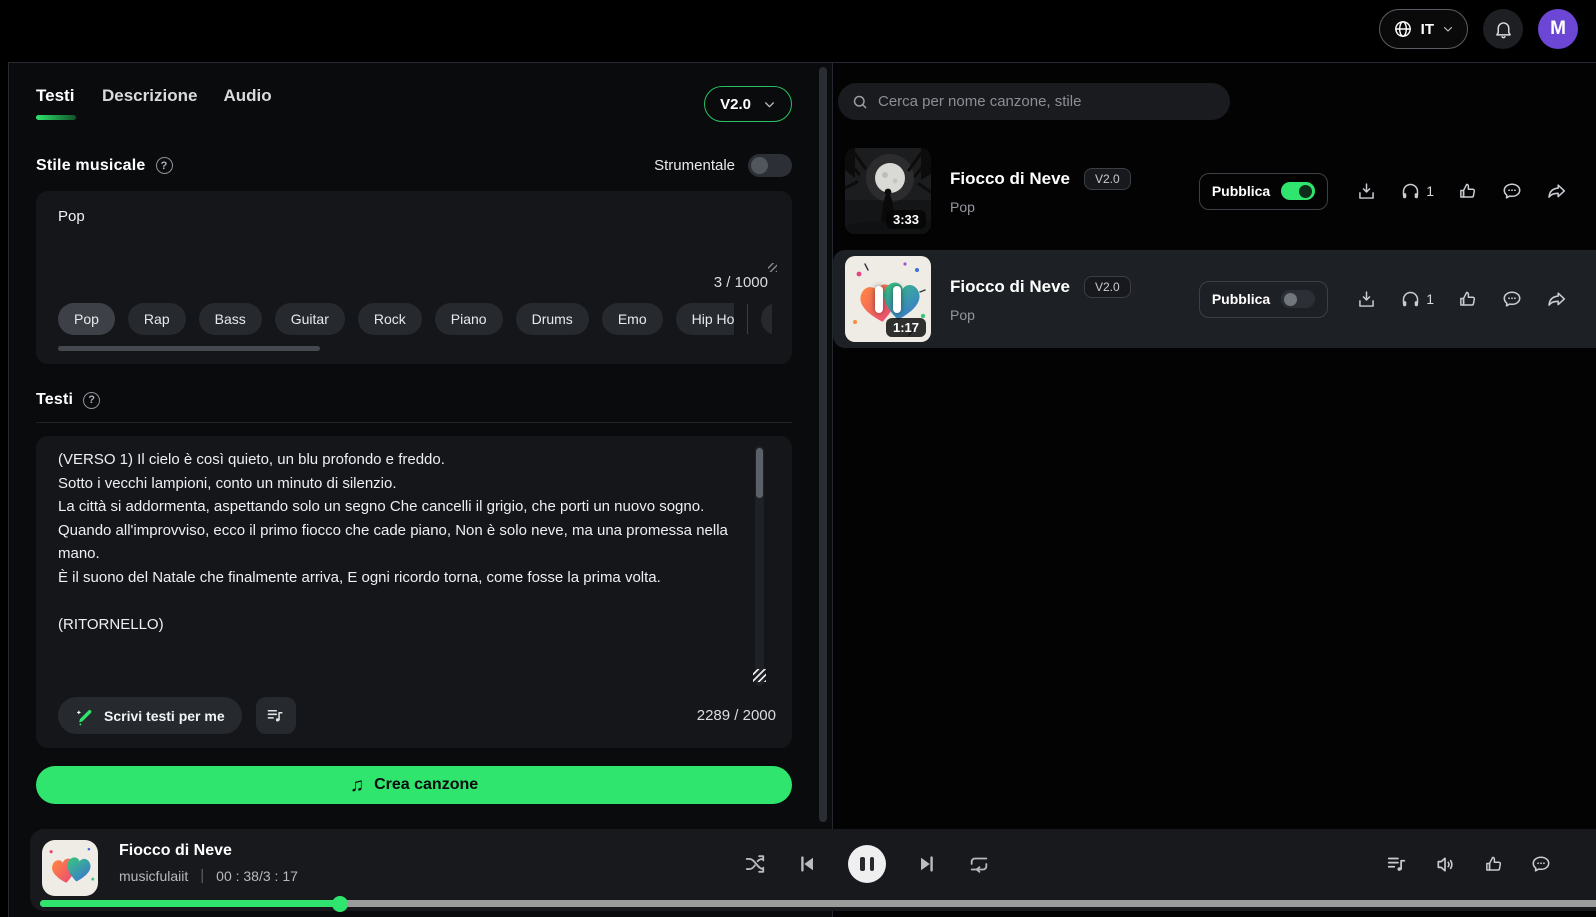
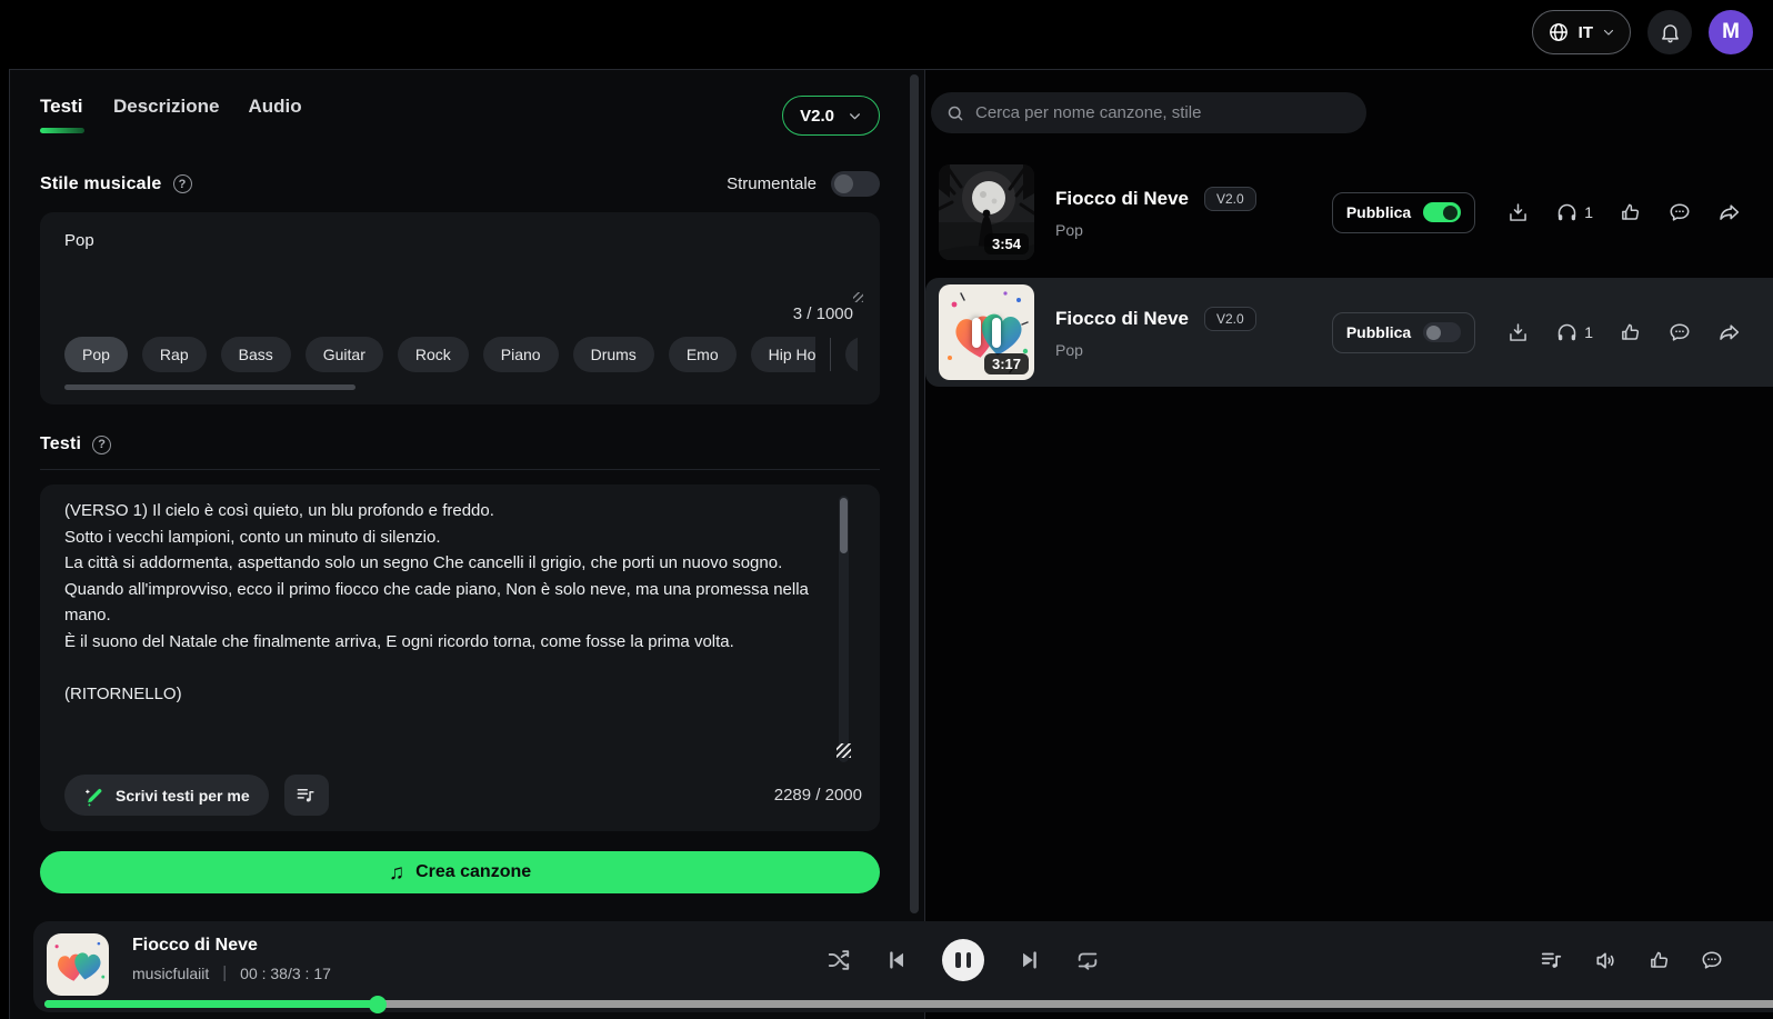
  IT
  M
  Testi
  Descrizione
  Audio
  V2.0
  Stile musicale
  ?
  Strumentale
  Pop
  3 / 1000
  Pop
  Rap
  Bass
  Guitar
  Rock
  Piano
  Drums
  Emo
  Hip Ho
  Testi
  ?
  (VERSO 1) Il cielo è così quieto, un blu profondo e freddo.
  Sotto i vecchi lampioni, conto un minuto di silenzio.
  La città si addormenta, aspettando solo un segno Che cancelli il grigio, che porti un nuovo sogno.
  Quando all'improvviso, ecco il primo fiocco che cade piano, Non è solo neve, ma una promessa nella mano.
  È il suono del Natale che finalmente arriva, E ogni ricordo torna, come fosse la prima volta.
  (RITORNELLO)
  Scrivi testi per me
  2289 / 2000
  ♫
  Crea canzone
  Cerca per nome canzone, stile
- 3:33
+ 3:54
  Fiocco di Neve
  V2.0
  Pop
  Pubblica
  1
- 1:17
+ 3:17
  Fiocco di Neve
  V2.0
  Pop
  Pubblica
  1
  Fiocco di Neve
  musicfulaiit
  |
  00 : 38/3 : 17
